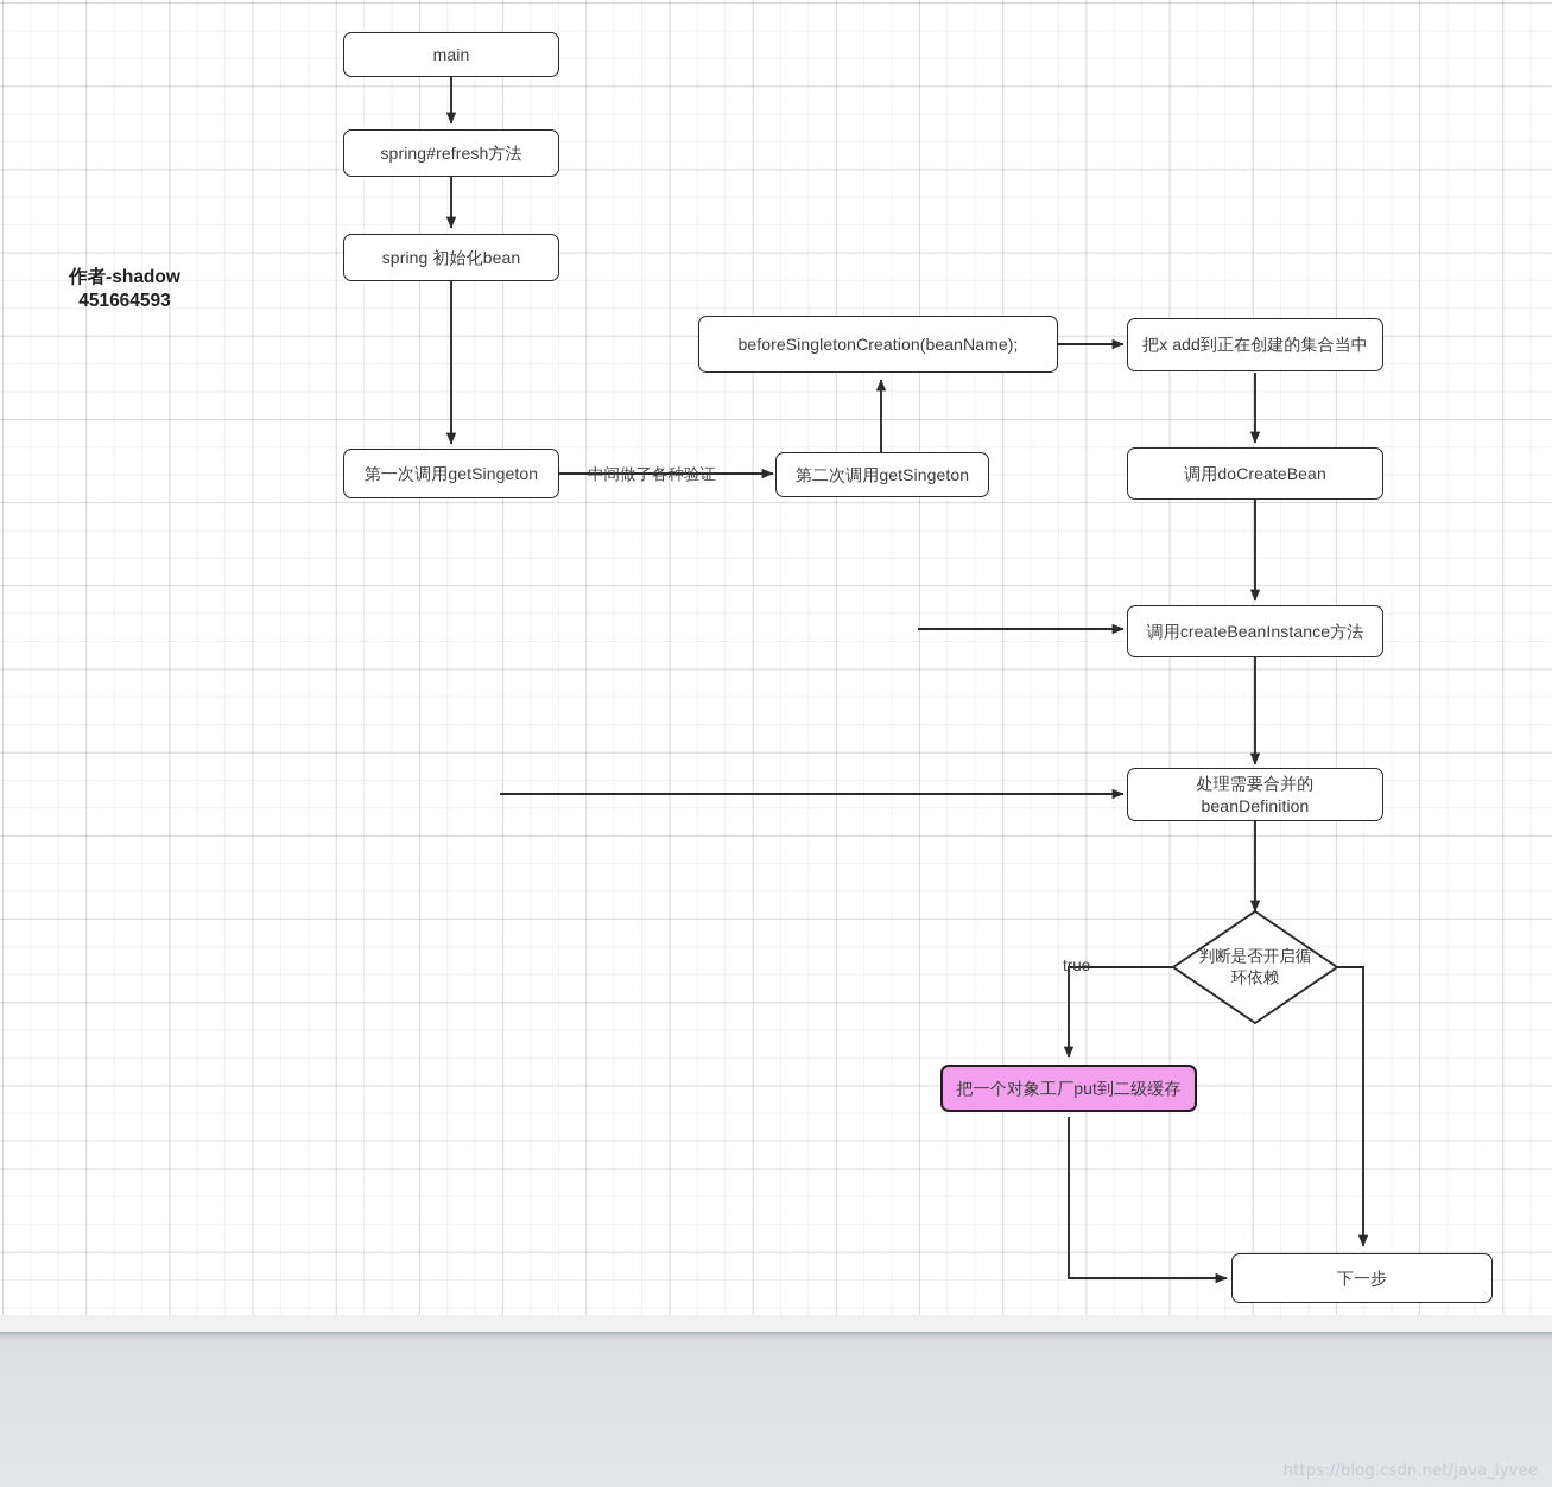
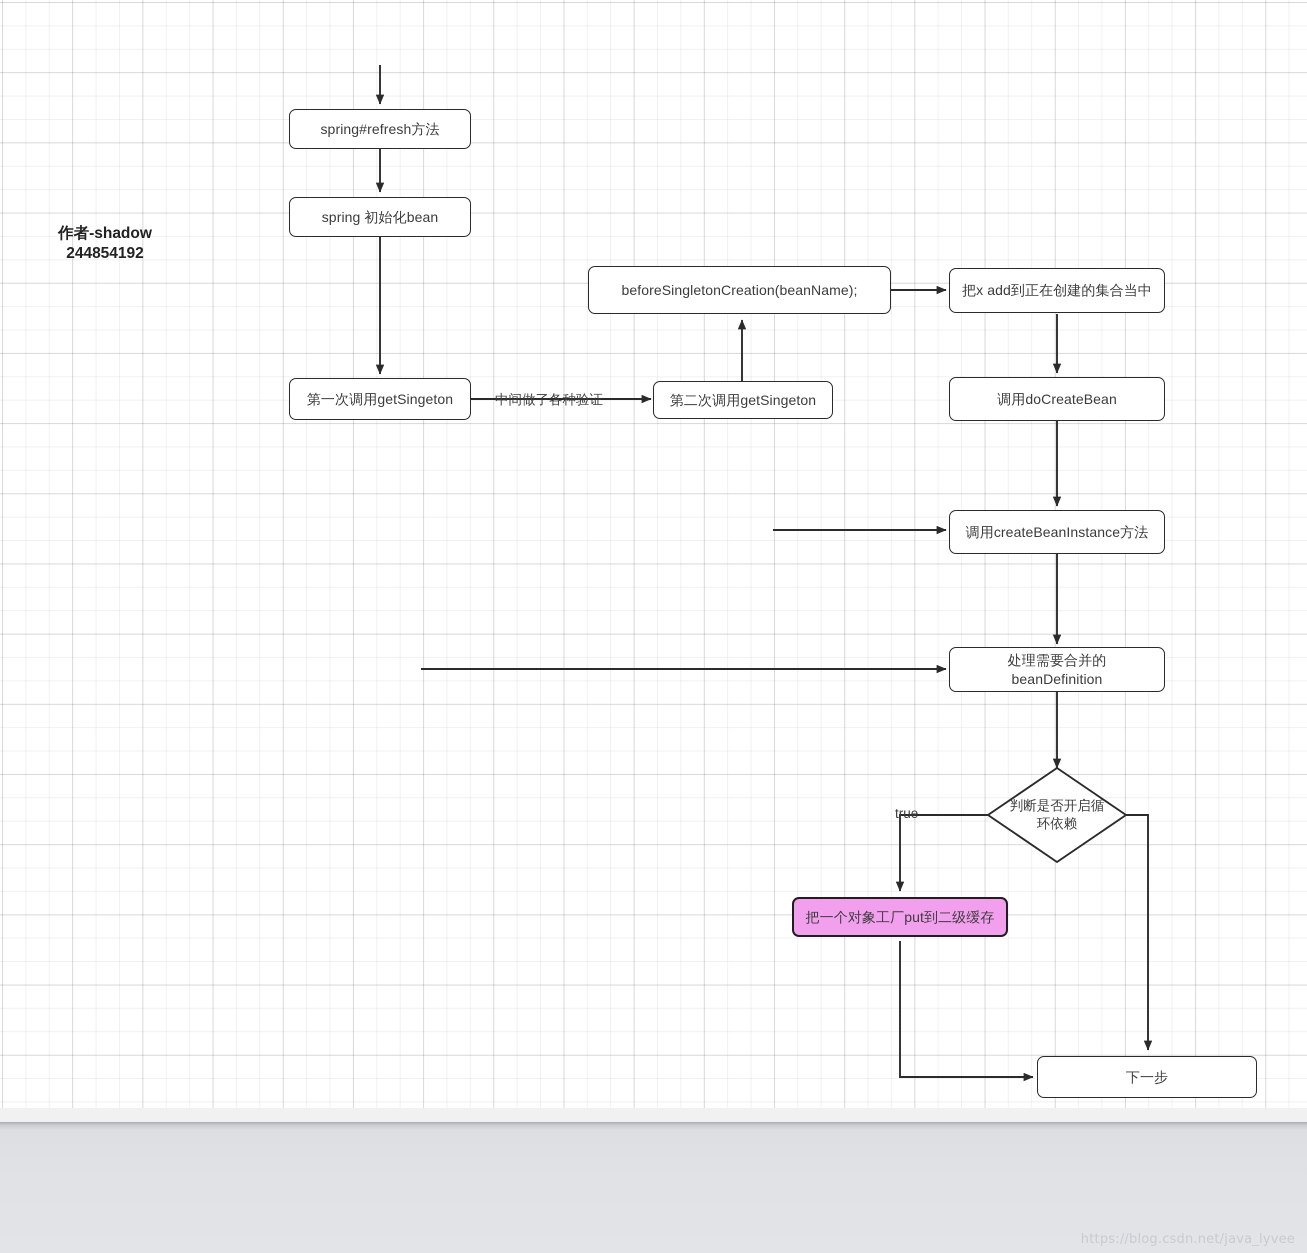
  作者-shadow
- 451664593
+ 244854192
- main
  spring#refresh方法
  spring 初始化bean
  第一次调用getSingeton
  第二次调用getSingeton
  beforeSingletonCreation(beanName);
  把x add到正在创建的集合当中
  调用doCreateBean
  调用createBeanInstance方法
  处理需要合并的
  beanDefinition
  判断是否开启循
  环依赖
  把一个对象工厂put到二级缓存
  下一步
  中间做了各种验证
  true
  https://blog.csdn.net/java_lyvee
